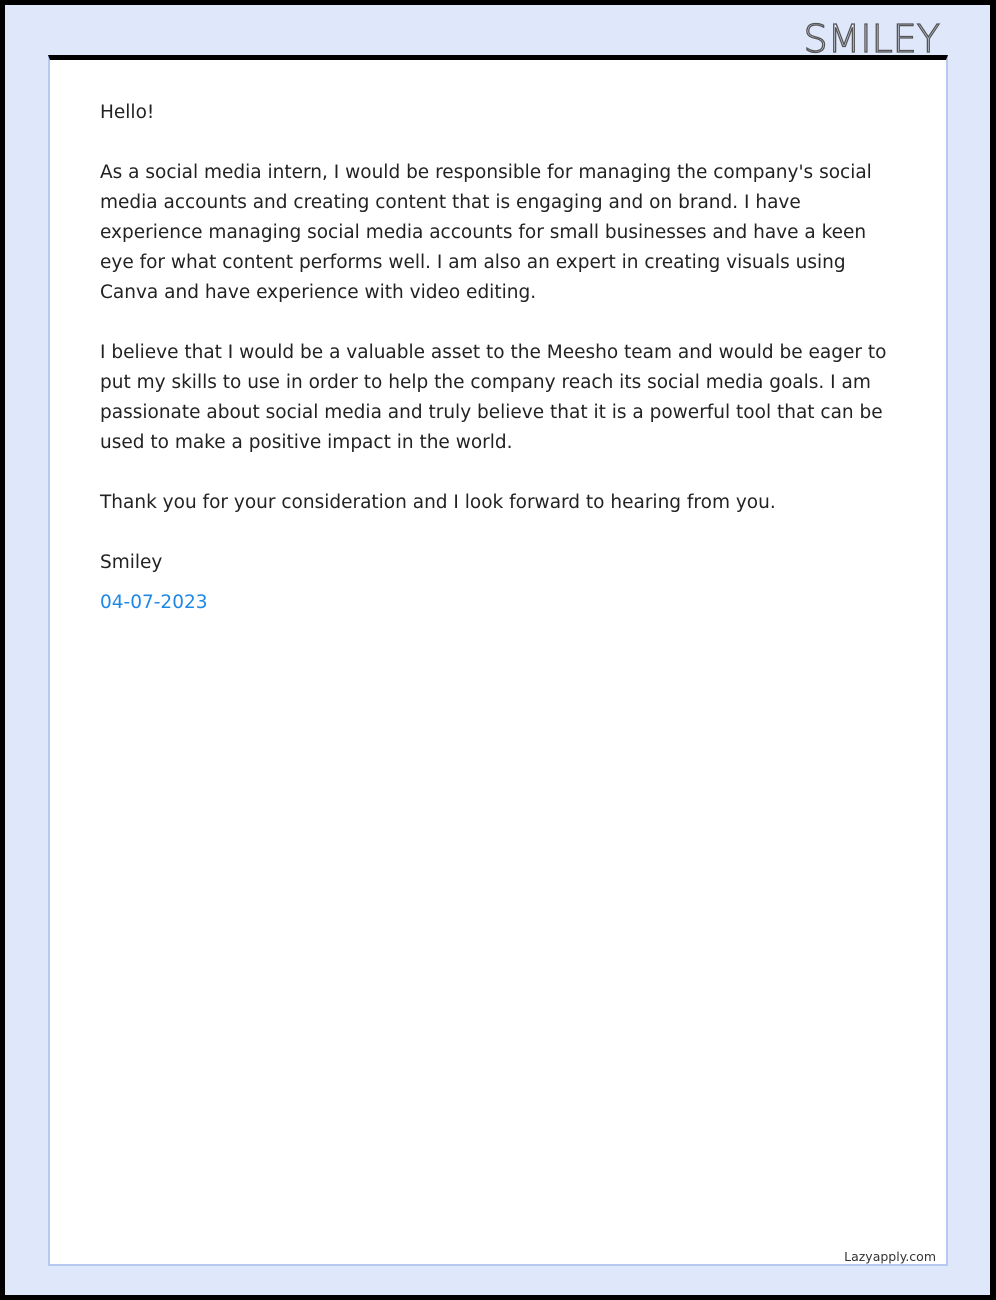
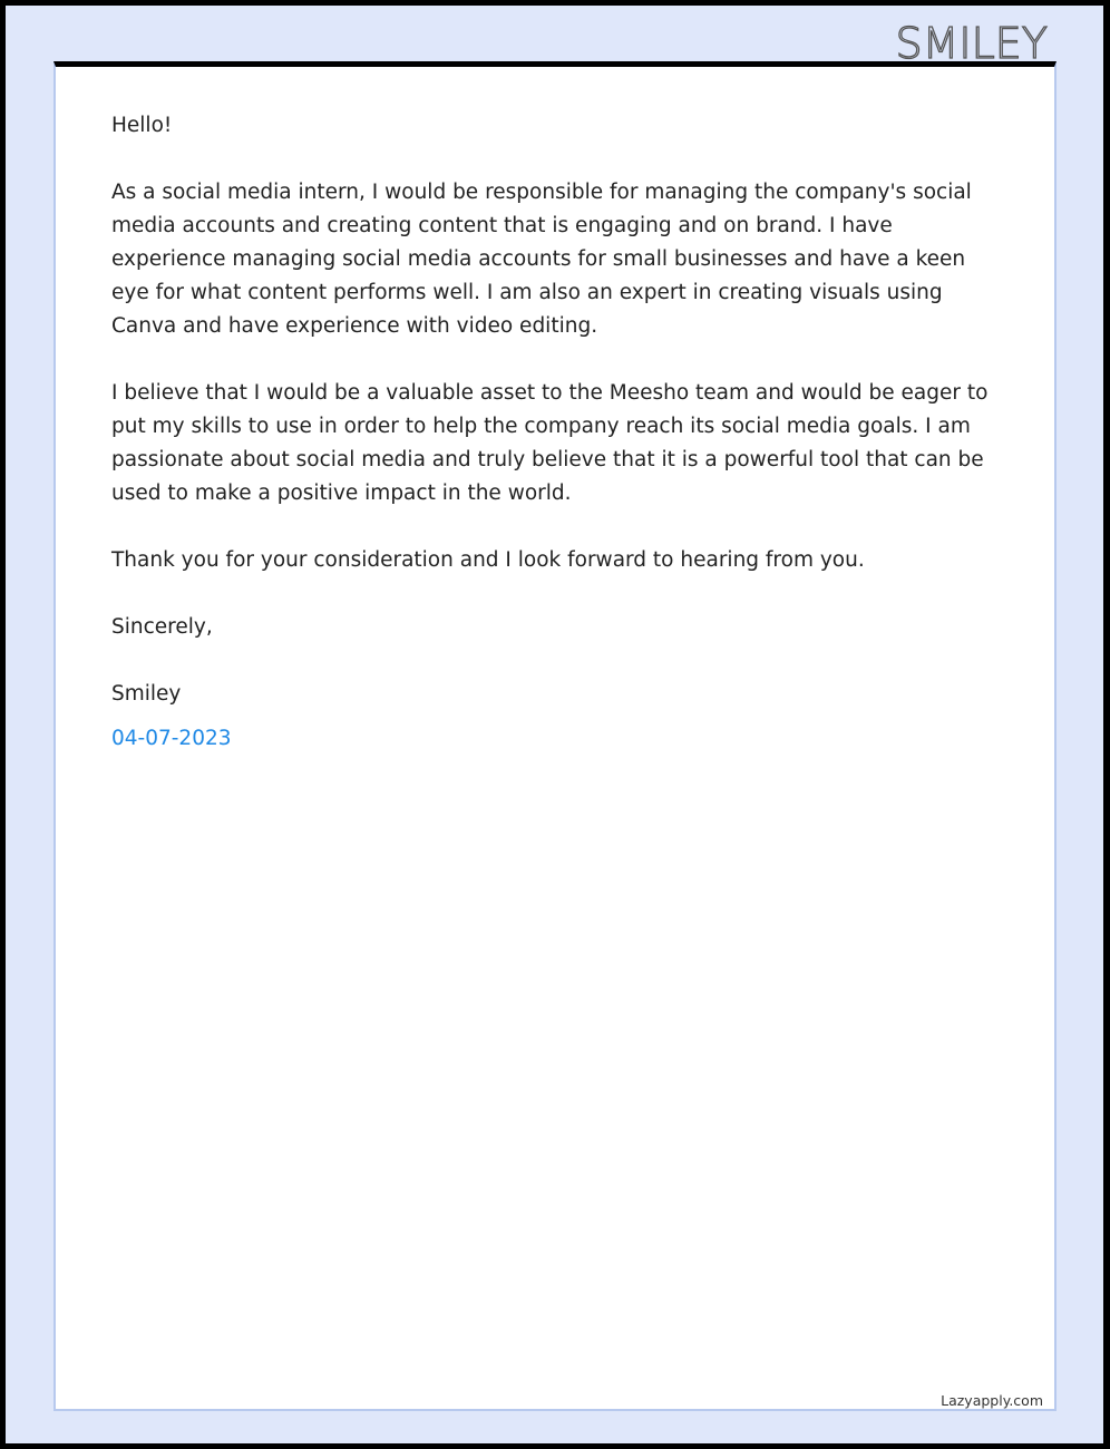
  SMILEY
  Hello!
  As a social media intern, I would be responsible for managing the company's social media accounts and creating content that is engaging and on brand. I have experience managing social media accounts for small businesses and have a keen eye for what content performs well. I am also an expert in creating visuals using Canva and have experience with video editing.
  I believe that I would be a valuable asset to the Meesho team and would be eager to put my skills to use in order to help the company reach its social media goals. I am passionate about social media and truly believe that it is a powerful tool that can be used to make a positive impact in the world.
  Thank you for your consideration and I look forward to hearing from you.
+ Sincerely,
  Smiley
  04-07-2023
  Lazyapply.com
